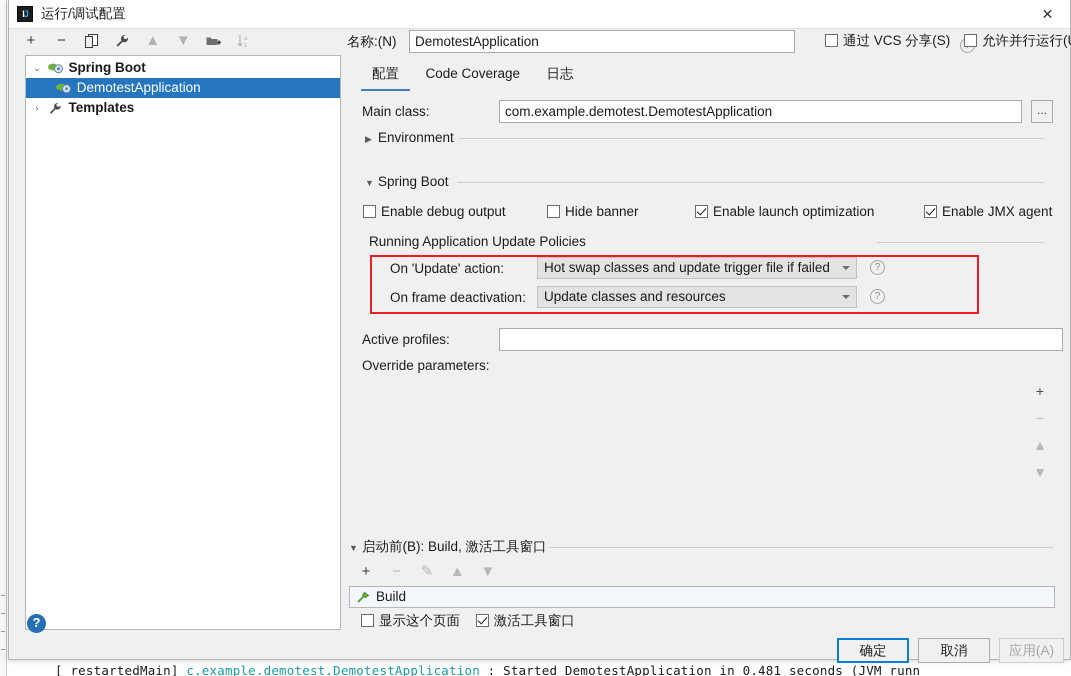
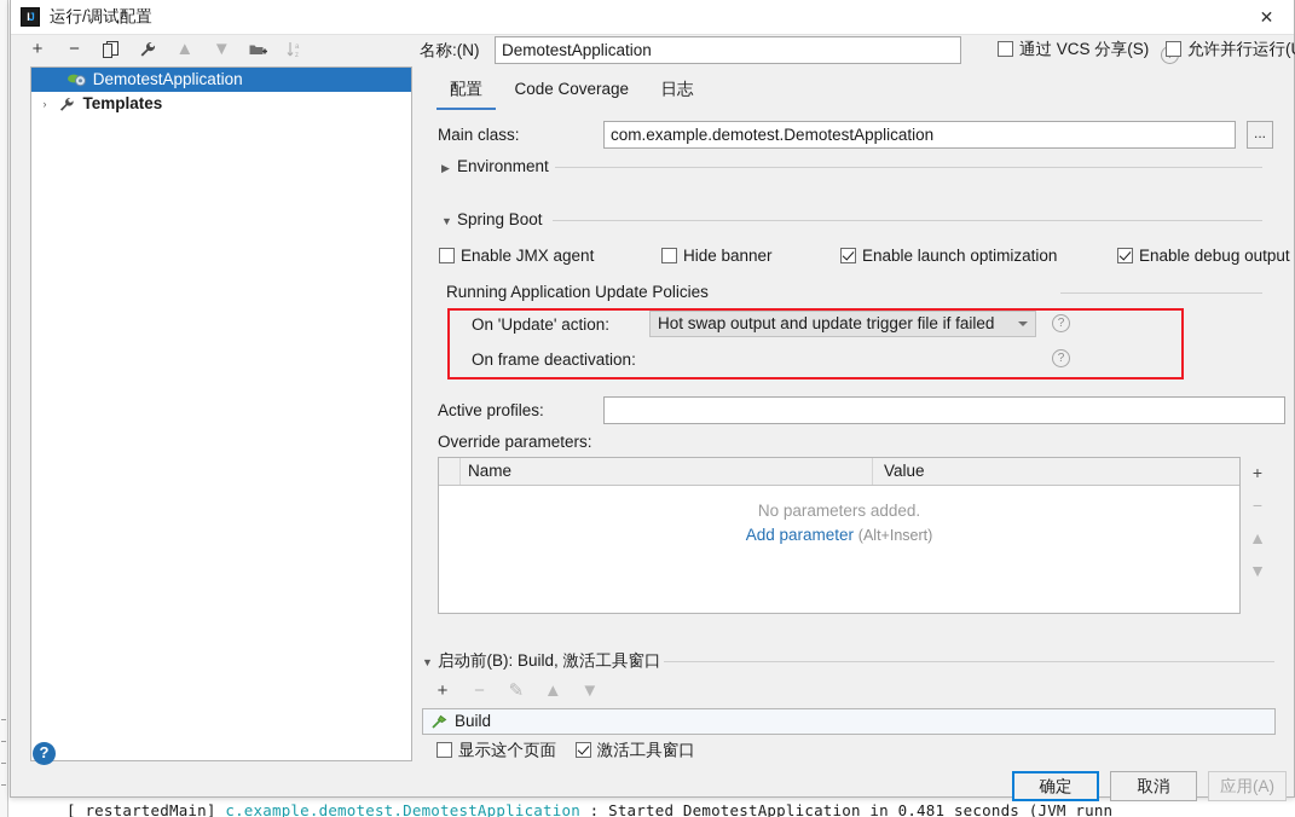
  [ restartedMain] c.example.demotest.DemotestApplication : Started DemotestApplication in 0.481 seconds (JVM runn
  IJ
  运行/调试配置
  ✕
  + − ▲ ▼
- ⌄ Spring Boot
  DemotestApplication
  › Templates
  名称:(N)
  DemotestApplication
  通过 VCS 分享(S)
  允许并行运行(
  配置 Code Coverage 日志
  Main class:
  com.example.demotest.DemotestApplication
  ...
  ▶ Environment
  ▼ Spring Boot
- Enable debug output
+ Enable JMX agent
  Hide banner
  Enable launch optimization
- Enable JMX agent
+ Enable debug output
  Running Application Update Policies
  On 'Update' action:
- Hot swap classes and update trigger file if failed
+ Hot swap output and update trigger file if failed
  ?
  On frame deactivation:
- Update classes and resources
  ?
  Active profiles:
  Override parameters:
+ Name
+ Value
+ No parameters added.
+ Add parameter (Alt+Insert)
  +
  −
  ▲
  ▼
  ▼ 启动前(B): Build, 激活工具窗口
  + − ✎ ▲ ▼
  Build
  显示这个页面 激活工具窗口
  ?
  确定
  取消
  应用(A)
